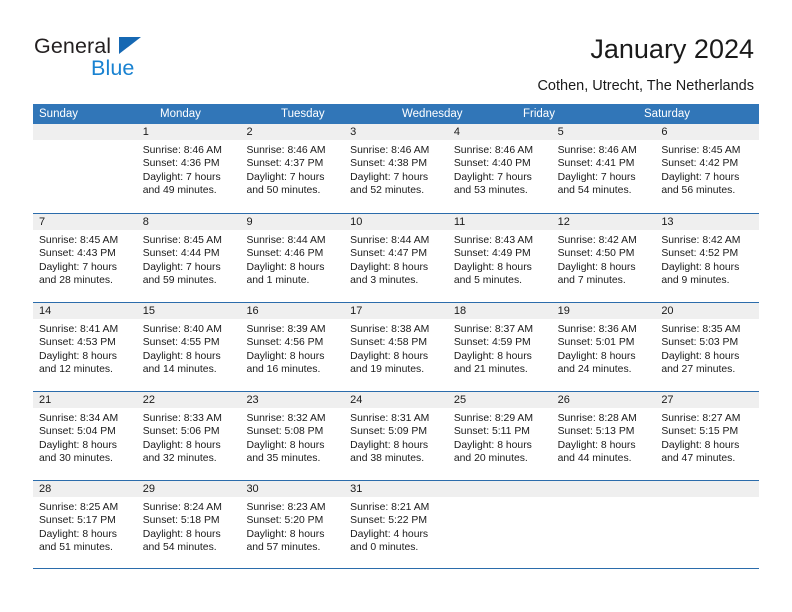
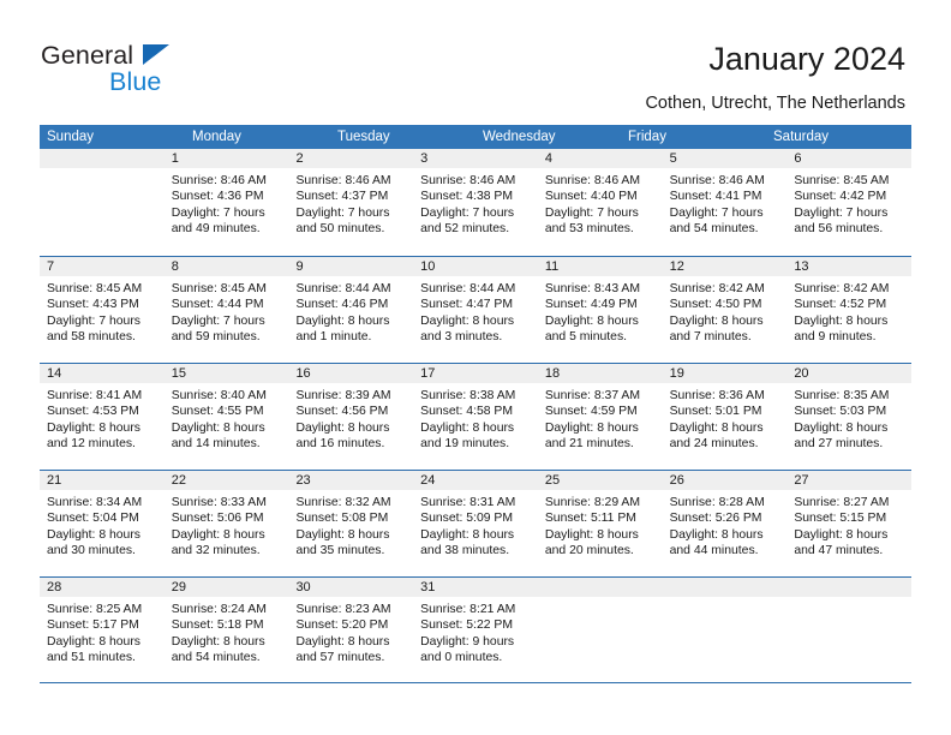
  General
  Blue
  January 2024
  Cothen, Utrecht, The Netherlands
  Sunday
  Monday
  Tuesday
  Wednesday
  Friday
  Saturday
  1
  Sunrise: 8:46 AM
  Sunset: 4:36 PM
  Daylight: 7 hours
  and 49 minutes.
  2
  Sunrise: 8:46 AM
  Sunset: 4:37 PM
  Daylight: 7 hours
  and 50 minutes.
  3
  Sunrise: 8:46 AM
  Sunset: 4:38 PM
  Daylight: 7 hours
  and 52 minutes.
  4
  Sunrise: 8:46 AM
  Sunset: 4:40 PM
  Daylight: 7 hours
  and 53 minutes.
  5
  Sunrise: 8:46 AM
  Sunset: 4:41 PM
  Daylight: 7 hours
  and 54 minutes.
  6
  Sunrise: 8:45 AM
  Sunset: 4:42 PM
  Daylight: 7 hours
  and 56 minutes.
  7
  Sunrise: 8:45 AM
  Sunset: 4:43 PM
  Daylight: 7 hours
- and 28 minutes.
+ and 58 minutes.
  8
  Sunrise: 8:45 AM
  Sunset: 4:44 PM
  Daylight: 7 hours
  and 59 minutes.
  9
  Sunrise: 8:44 AM
  Sunset: 4:46 PM
  Daylight: 8 hours
  and 1 minute.
  10
  Sunrise: 8:44 AM
  Sunset: 4:47 PM
  Daylight: 8 hours
  and 3 minutes.
  11
  Sunrise: 8:43 AM
  Sunset: 4:49 PM
  Daylight: 8 hours
  and 5 minutes.
  12
  Sunrise: 8:42 AM
  Sunset: 4:50 PM
  Daylight: 8 hours
  and 7 minutes.
  13
  Sunrise: 8:42 AM
  Sunset: 4:52 PM
  Daylight: 8 hours
  and 9 minutes.
  14
  Sunrise: 8:41 AM
  Sunset: 4:53 PM
  Daylight: 8 hours
  and 12 minutes.
  15
  Sunrise: 8:40 AM
  Sunset: 4:55 PM
  Daylight: 8 hours
  and 14 minutes.
  16
  Sunrise: 8:39 AM
  Sunset: 4:56 PM
  Daylight: 8 hours
  and 16 minutes.
  17
  Sunrise: 8:38 AM
  Sunset: 4:58 PM
  Daylight: 8 hours
  and 19 minutes.
  18
  Sunrise: 8:37 AM
  Sunset: 4:59 PM
  Daylight: 8 hours
  and 21 minutes.
  19
  Sunrise: 8:36 AM
  Sunset: 5:01 PM
  Daylight: 8 hours
  and 24 minutes.
  20
  Sunrise: 8:35 AM
  Sunset: 5:03 PM
  Daylight: 8 hours
  and 27 minutes.
  21
  Sunrise: 8:34 AM
  Sunset: 5:04 PM
  Daylight: 8 hours
  and 30 minutes.
  22
  Sunrise: 8:33 AM
  Sunset: 5:06 PM
  Daylight: 8 hours
  and 32 minutes.
  23
  Sunrise: 8:32 AM
  Sunset: 5:08 PM
  Daylight: 8 hours
  and 35 minutes.
  24
  Sunrise: 8:31 AM
  Sunset: 5:09 PM
  Daylight: 8 hours
  and 38 minutes.
  25
  Sunrise: 8:29 AM
  Sunset: 5:11 PM
  Daylight: 8 hours
  and 20 minutes.
  26
  Sunrise: 8:28 AM
- Sunset: 5:13 PM
+ Sunset: 5:26 PM
  Daylight: 8 hours
  and 44 minutes.
  27
  Sunrise: 8:27 AM
  Sunset: 5:15 PM
  Daylight: 8 hours
  and 47 minutes.
  28
  Sunrise: 8:25 AM
  Sunset: 5:17 PM
  Daylight: 8 hours
  and 51 minutes.
  29
  Sunrise: 8:24 AM
  Sunset: 5:18 PM
  Daylight: 8 hours
  and 54 minutes.
  30
  Sunrise: 8:23 AM
  Sunset: 5:20 PM
  Daylight: 8 hours
  and 57 minutes.
  31
  Sunrise: 8:21 AM
  Sunset: 5:22 PM
- Daylight: 4 hours
+ Daylight: 9 hours
  and 0 minutes.
